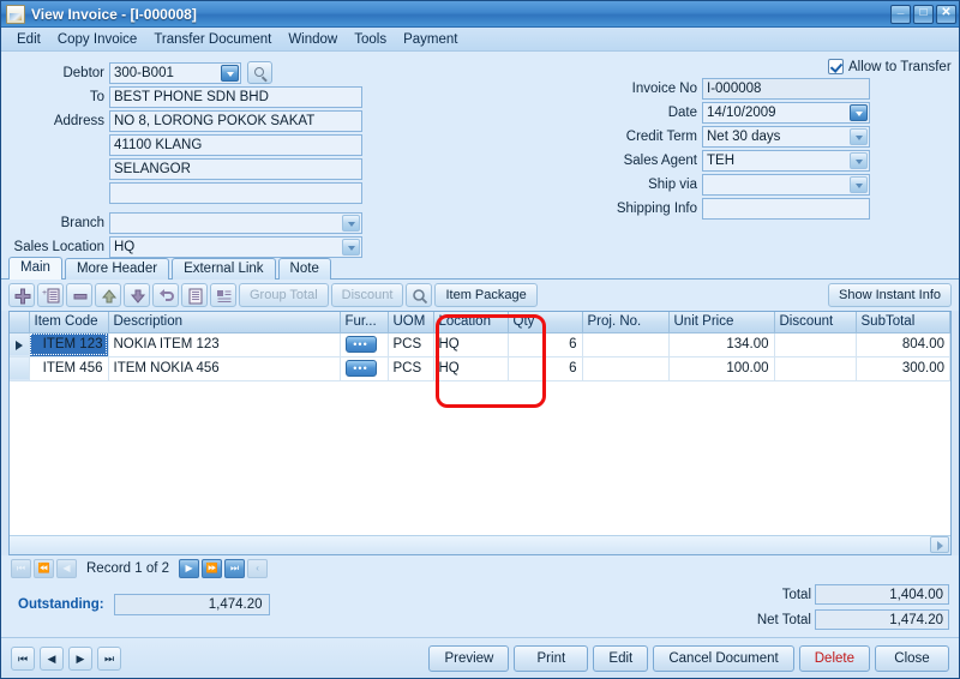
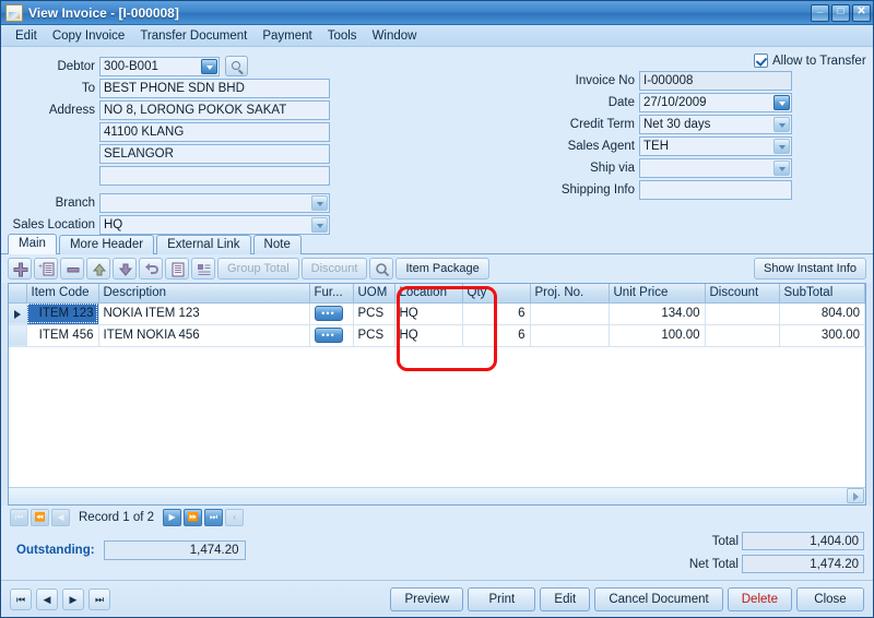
  View Invoice - [I-000008]
  _
  □
  ✕
  Edit
  Copy Invoice
  Transfer Document
- Window
+ Payment
  Tools
- Payment
+ Window
  Debtor
  300-B001
  To
  BEST PHONE SDN BHD
  Address
  NO 8, LORONG POKOK SAKAT
  41100 KLANG
  SELANGOR
  Branch
  Sales Location
  HQ
  Allow to Transfer
  Invoice No
  I-000008
  Date
- 14/10/2009
+ 27/10/2009
  Credit Term
  Net 30 days
  Sales Agent
  TEH
  Ship via
  Shipping Info
  Main
  More Header
  External Link
  Note
  Group Total
  Discount
  Item Package
  Show Instant Info
  	Item Code	Description	Fur...	UOM	Location	Qty	Proj. No.	Unit Price	Discount	SubTotal
  	ITEM 123	NOKIA ITEM 123	•••	PCS	HQ	6		134.00		804.00
  	ITEM 456	ITEM NOKIA 456	•••	PCS	HQ	6		100.00		300.00
  ⏮
  ⏪
  ◀
  Record 1 of 2
  ▶
  ⏩
  ⏭
  ‹
  Total
  1,404.00
  Net Total
  1,474.20
  Outstanding:
  1,474.20
  ⏮
  ◀
  ▶
  ⏭
  Preview
  Print
  Edit
  Cancel Document
  Delete
  Close
